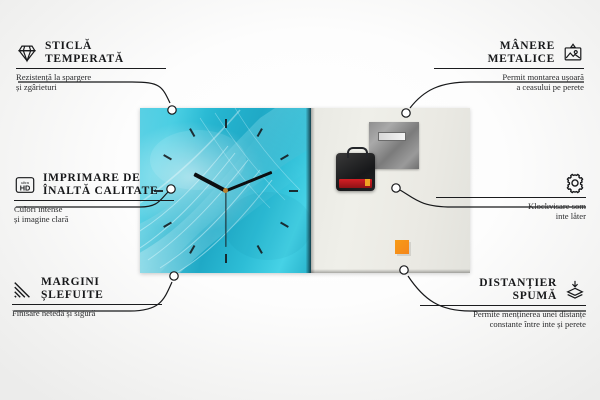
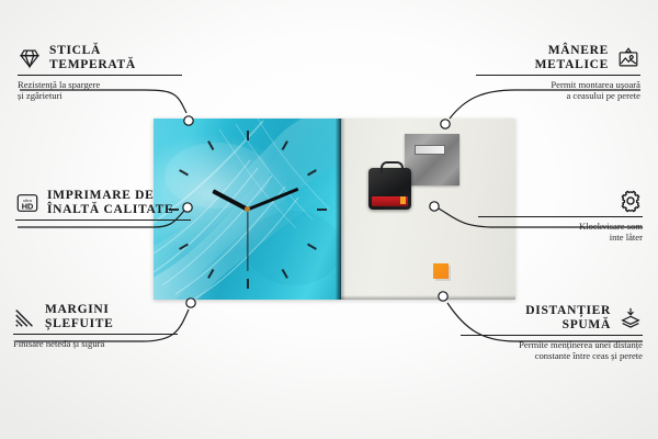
  STICLĂ
  TEMPERATĂ
  Rezistență la spargere
  și zgârieturi
  HD
  IMPRIMARE DE
  ÎNALTĂ CALITATE
- Culori intense
- și imagine clară
  MARGINI
  ȘLEFUITE
  Finisare netedă și sigură
  MÂNERE
  METALICE
  Permit montarea ușoară
  a ceasului pe perete
  Klockvisare som
  inte låter
  DISTANȚIER
  SPUMĂ
  Permite menținerea unei distanțe
- constante între inte și perete
+ constante între ceas și perete
